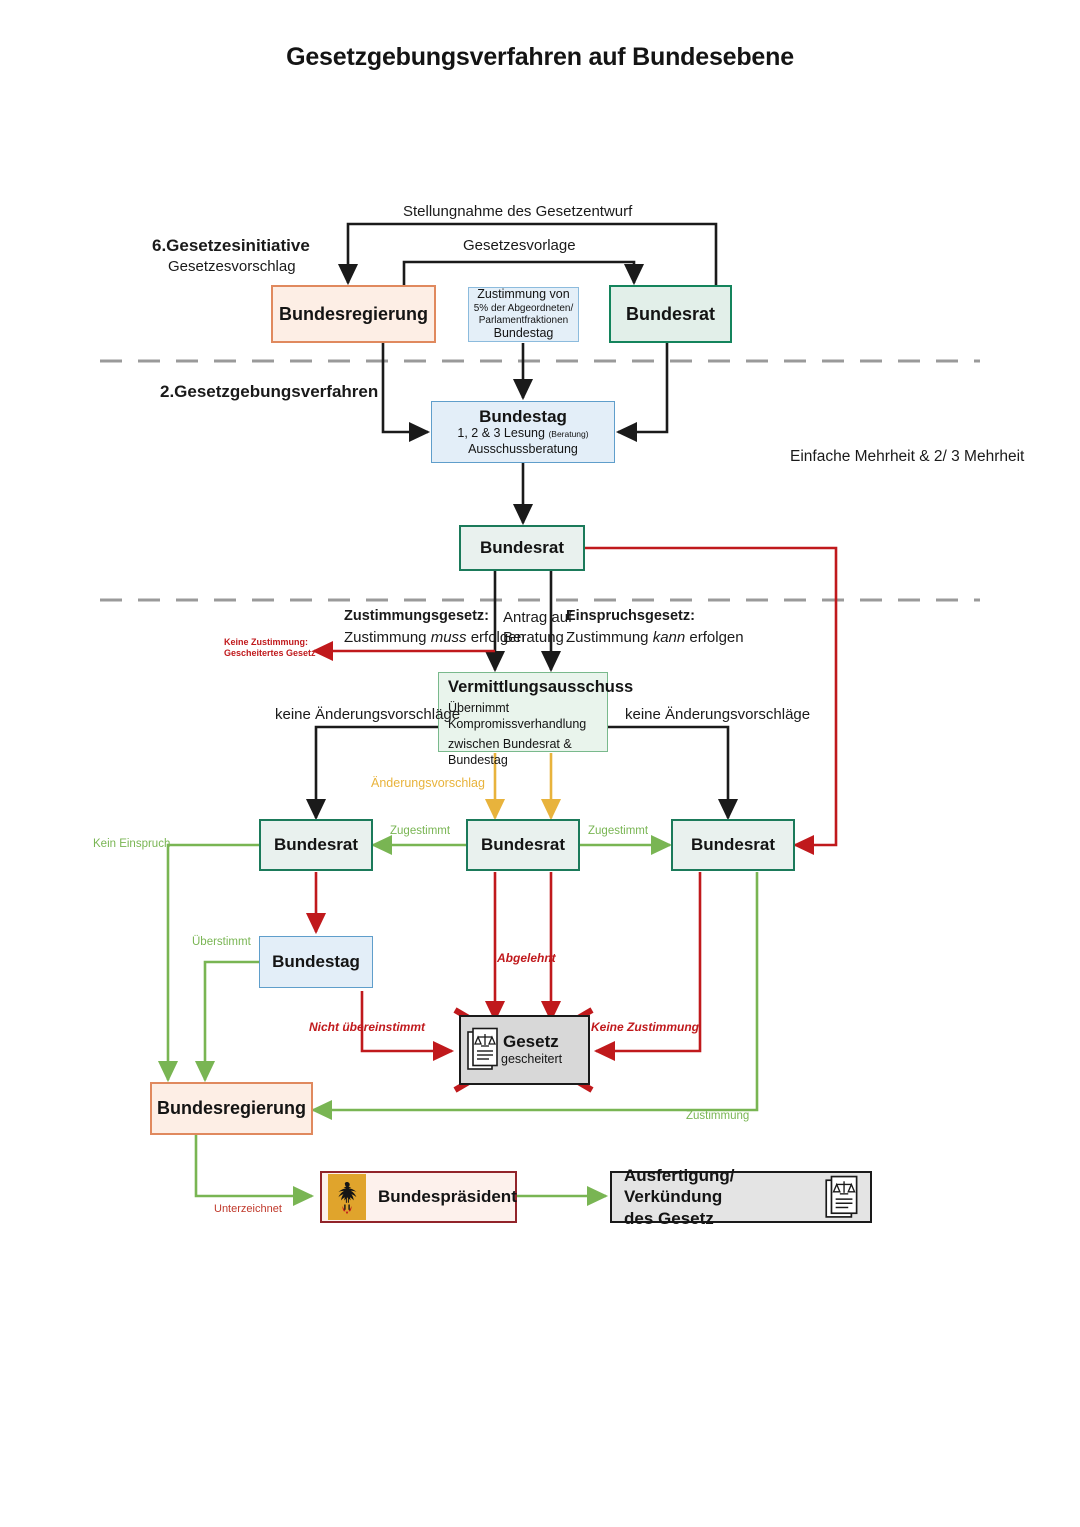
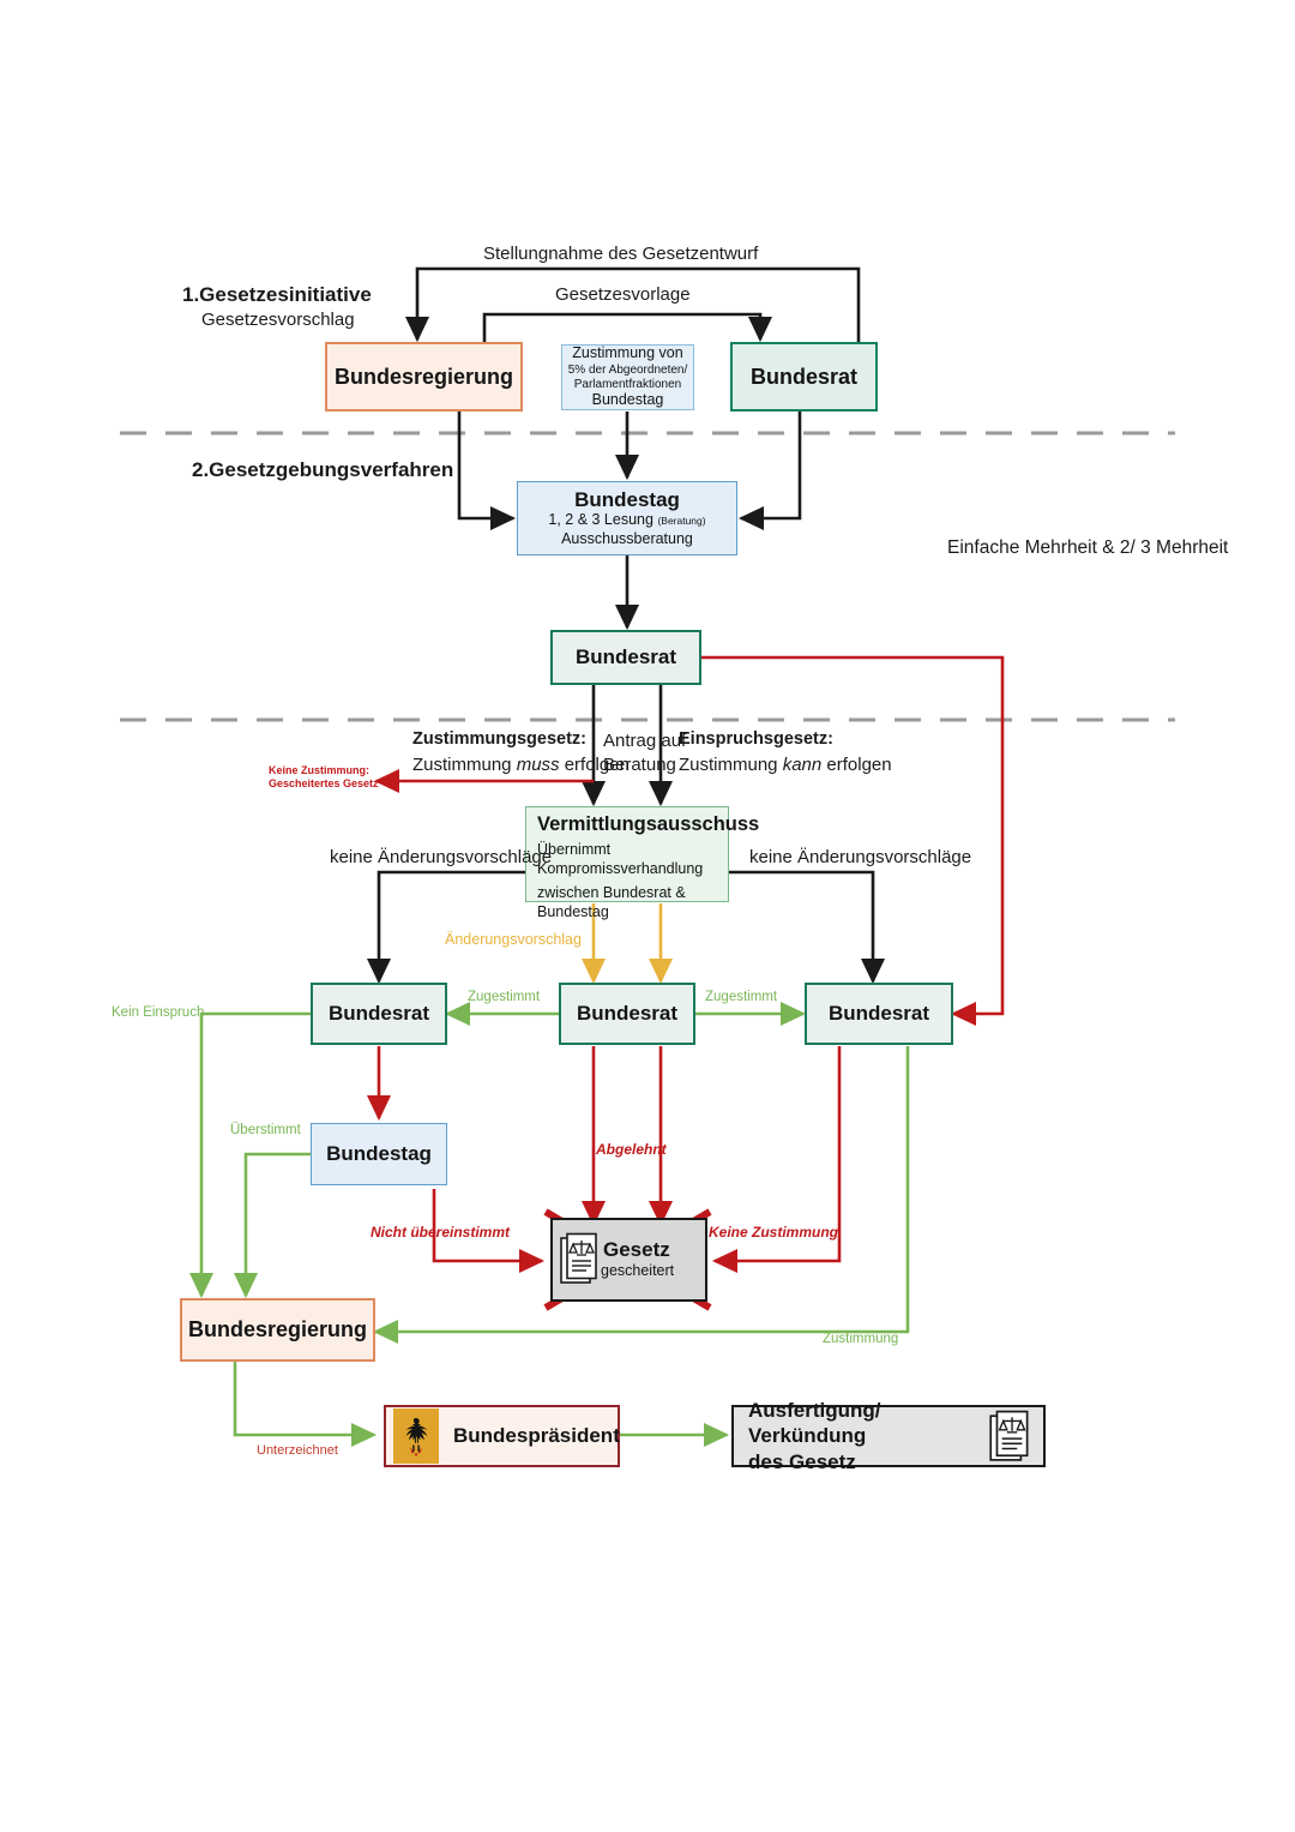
- Gesetzgebungsverfahren auf Bundesebene
- 6.Gesetzesinitiative
+ 1.Gesetzesinitiative
  Gesetzesvorschlag
  2.Gesetzgebungsverfahren
  Einfache Mehrheit & 2/ 3 Mehrheit
  Bundesregierung
  Zustimmung von
  5% der Abgeordneten/
  Parlamentfraktionen
  Bundestag
  Bundesrat
  Bundestag
  1, 2 & 3 Lesung (Beratung)
  Ausschussberatung
  Bundesrat
  Vermittlungsausschuss
  Übernimmt Kompromissverhandlung
  zwischen Bundesrat & Bundestag
  Bundesrat
  Bundesrat
  Bundesrat
  Bundestag
  Gesetz
  gescheitert
  Bundesregierung
  Bundespräsident
  Ausfertigung/ Verkündung
  des Gesetz
  Stellungnahme des Gesetzentwurf
  Gesetzesvorlage
  Zustimmungsgesetz:
  Zustimmung muss erfolgen
  Antrag auf
  Beratung
  Einspruchsgesetz:
  Zustimmung kann erfolgen
  Keine Zustimmung:
  Gescheitertes Gesetz
  keine Änderungsvorschläge
  keine Änderungsvorschläge
  Änderungsvorschlag
  Zugestimmt
  Zugestimmt
  Kein Einspruch
  Überstimmt
  Abgelehnt
  Nicht übereinstimmt
  Keine Zustimmung
  Zustimmung
  Unterzeichnet
